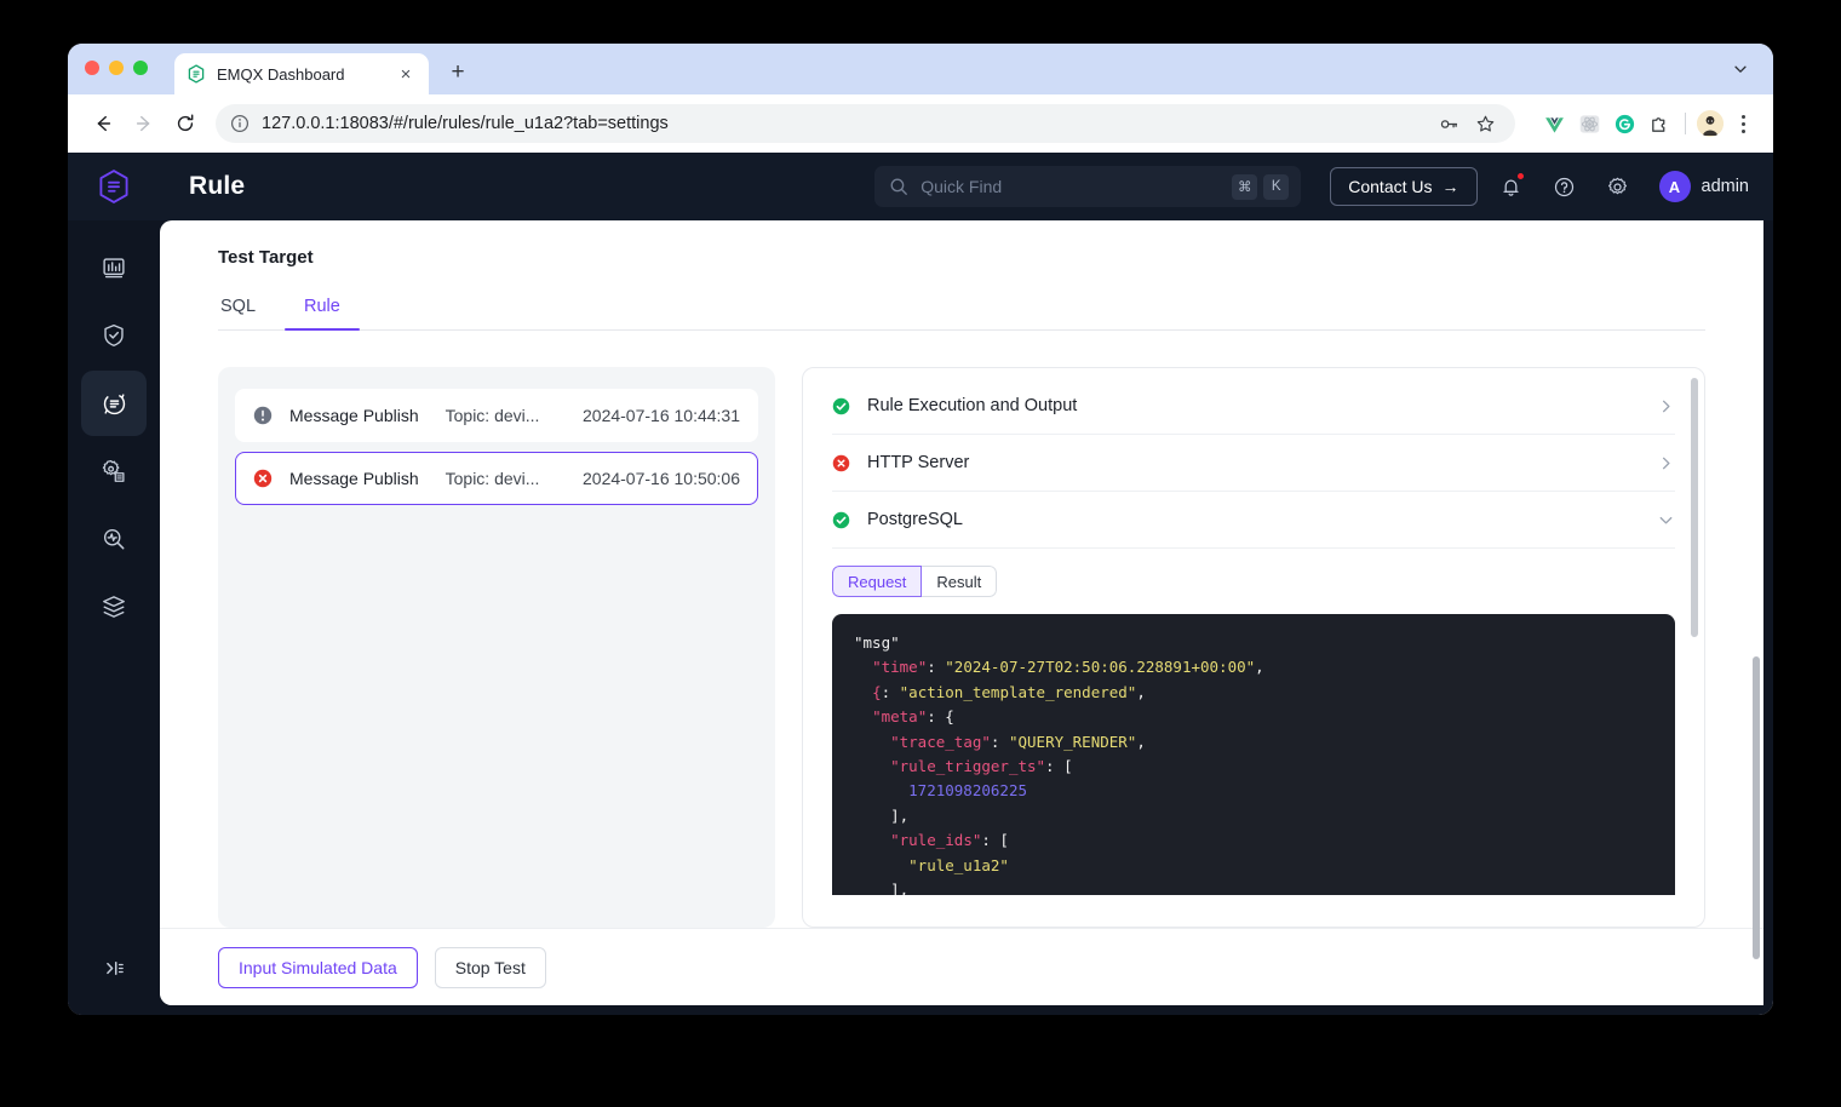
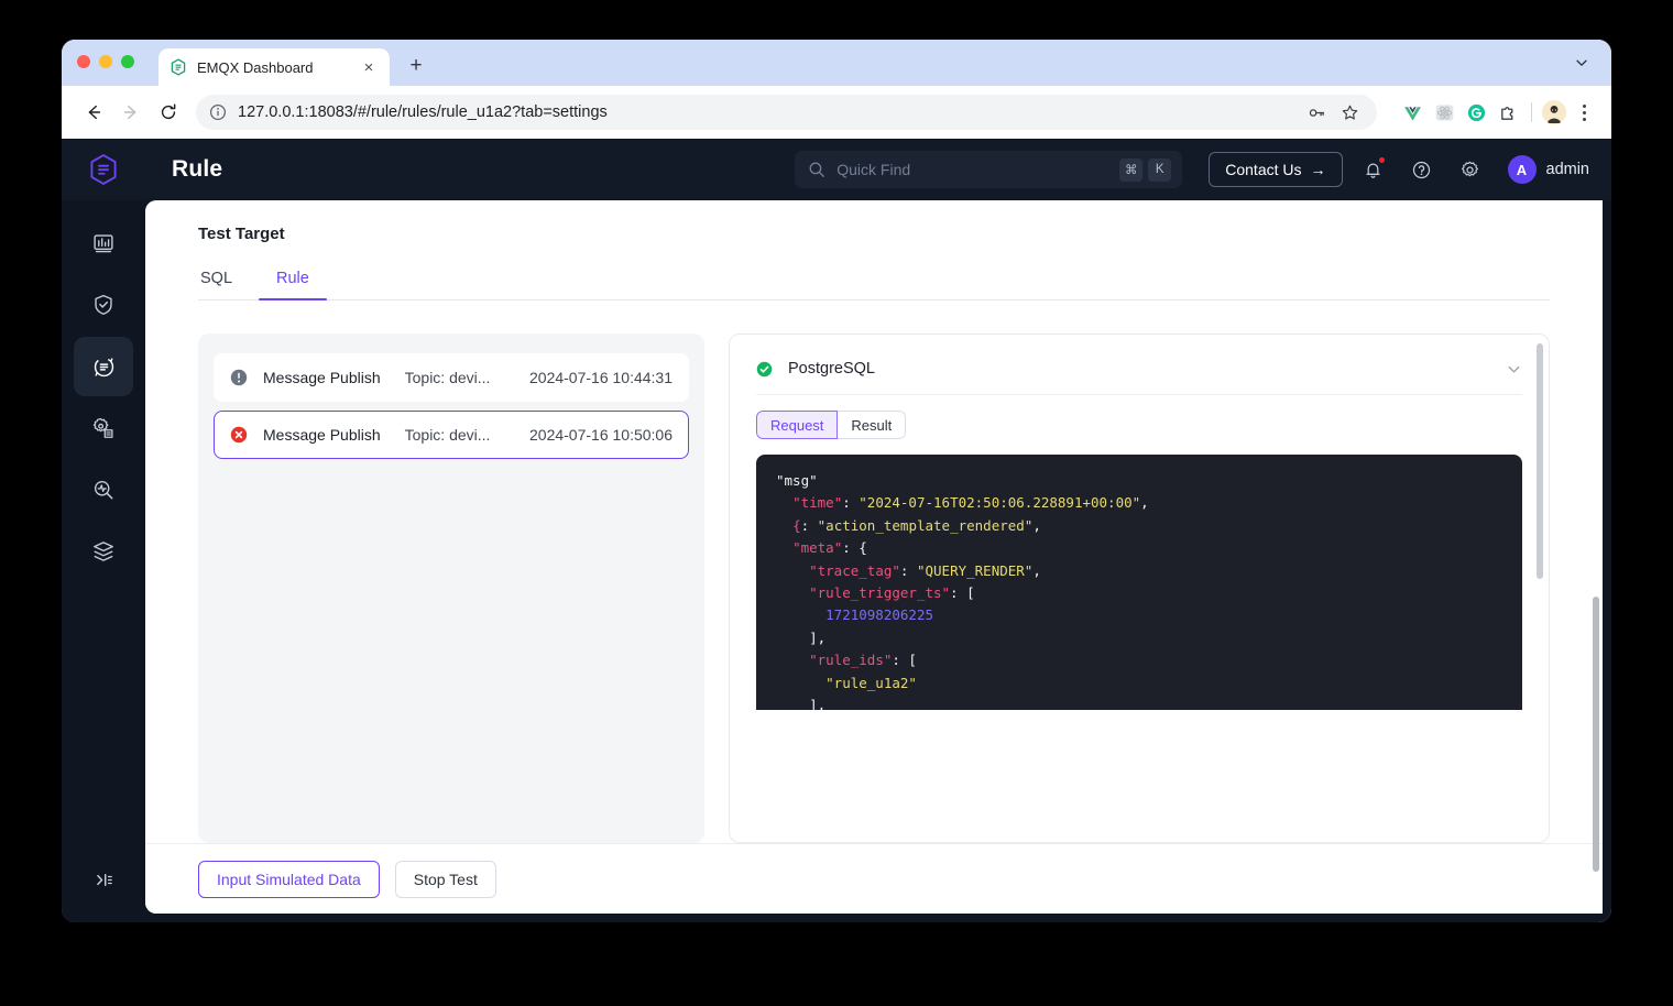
  EMQX Dashboard
  ×
  +
  127.0.0.1:18083/#/rule/rules/rule_u1a2?tab=settings
  Rule
  Quick Find
  ⌘
  K
  Contact Us
  →
  A
  admin
  Test Target
  SQL
  Rule
  Message Publish
  Topic: devi...
  2024-07-16 10:44:31
  Message Publish
  Topic: devi...
  2024-07-16 10:50:06
- Rule Execution and Output
- HTTP Server
  PostgreSQL
  Request
  Result
  "msg"
- "time": "2024-07-27T02:50:06.228891+00:00",
+ "time": "2024-07-16T02:50:06.228891+00:00",
  {: "action_template_rendered",
  "meta": {
  "trace_tag": "QUERY_RENDER",
  "rule_trigger_ts": [
  1721098206225
  ],
  "rule_ids": [
  "rule_u1a2"
  ],
  Input Simulated Data
  Stop Test
